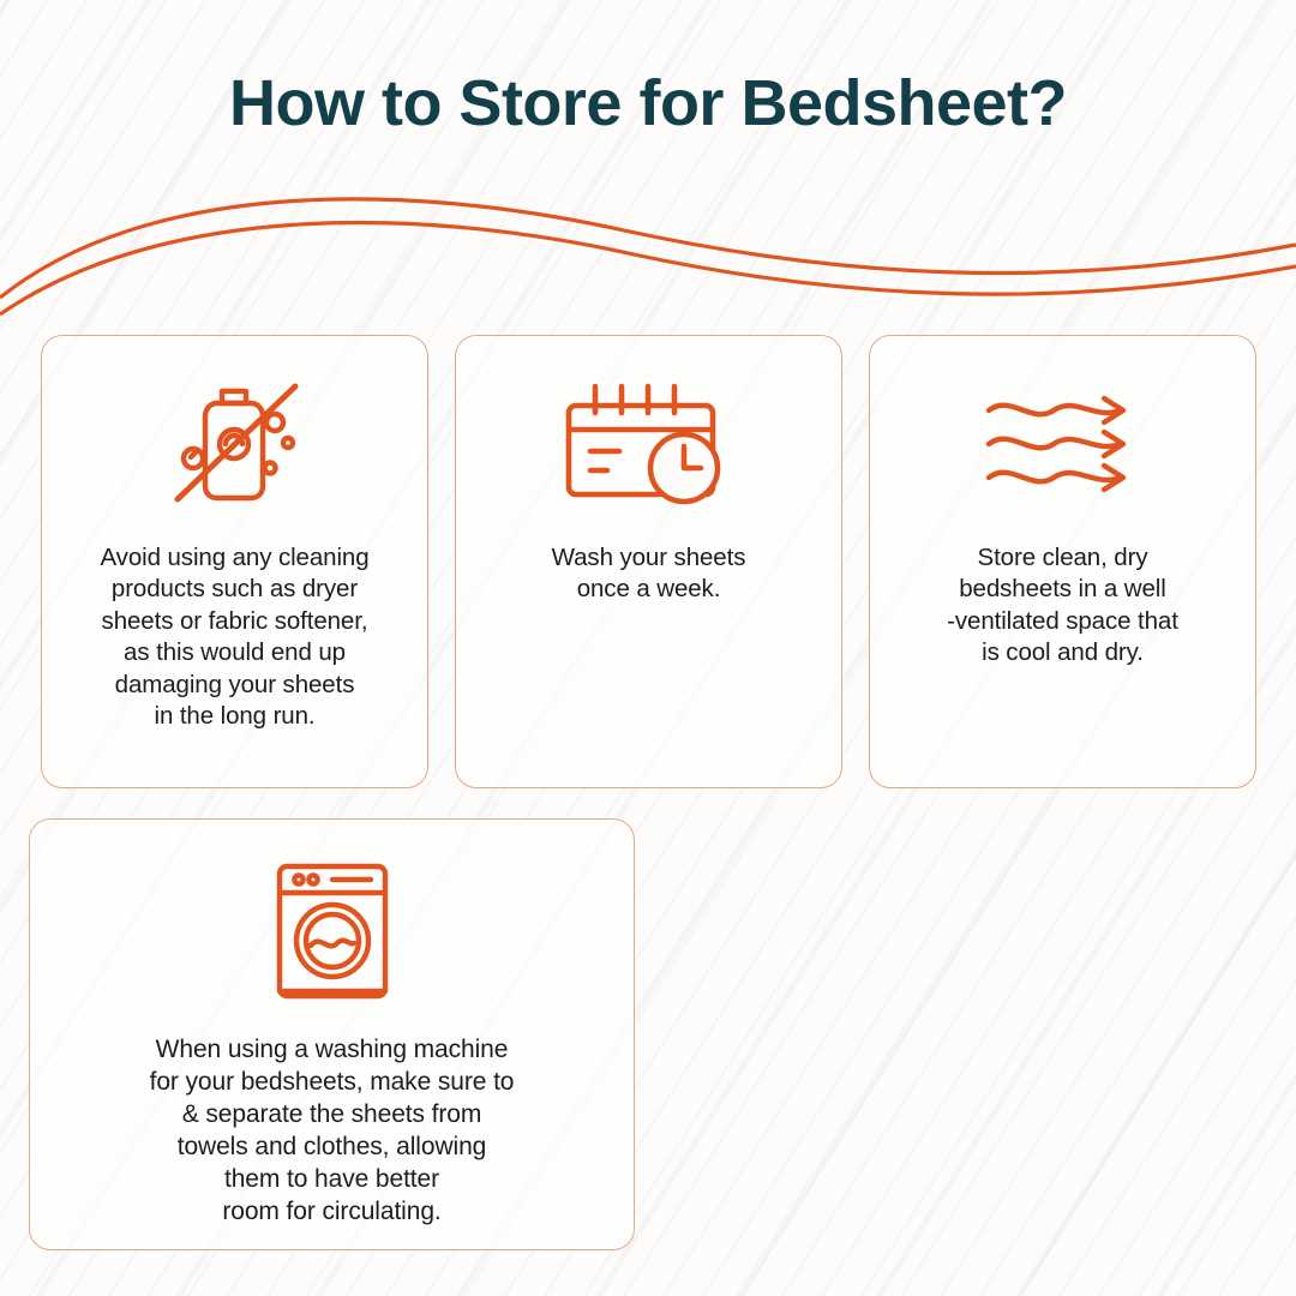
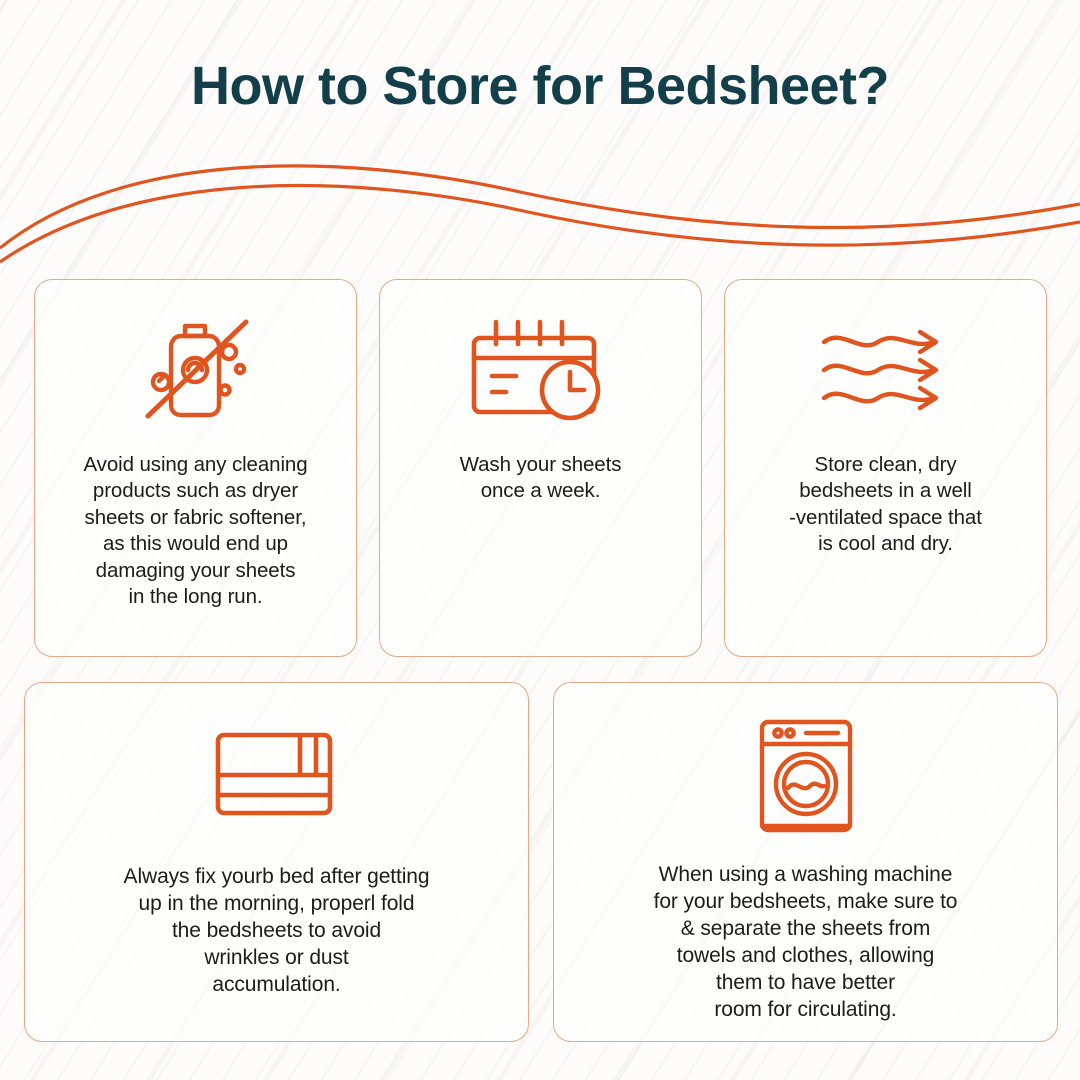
  How to Store for Bedsheet?
  Avoid using any cleaning
  products such as dryer
  sheets or fabric softener,
  as this would end up
  damaging your sheets
  in the long run.
  Wash your sheets
  once a week.
  Store clean, dry
  bedsheets in a well
  -ventilated space that
  is cool and dry.
+ Always fix yourb bed after getting
+ up in the morning, properl fold
+ the bedsheets to avoid
+ wrinkles or dust
+ accumulation.
  When using a washing machine
  for your bedsheets, make sure to
  & separate the sheets from
  towels and clothes, allowing
  them to have better
  room for circulating.
